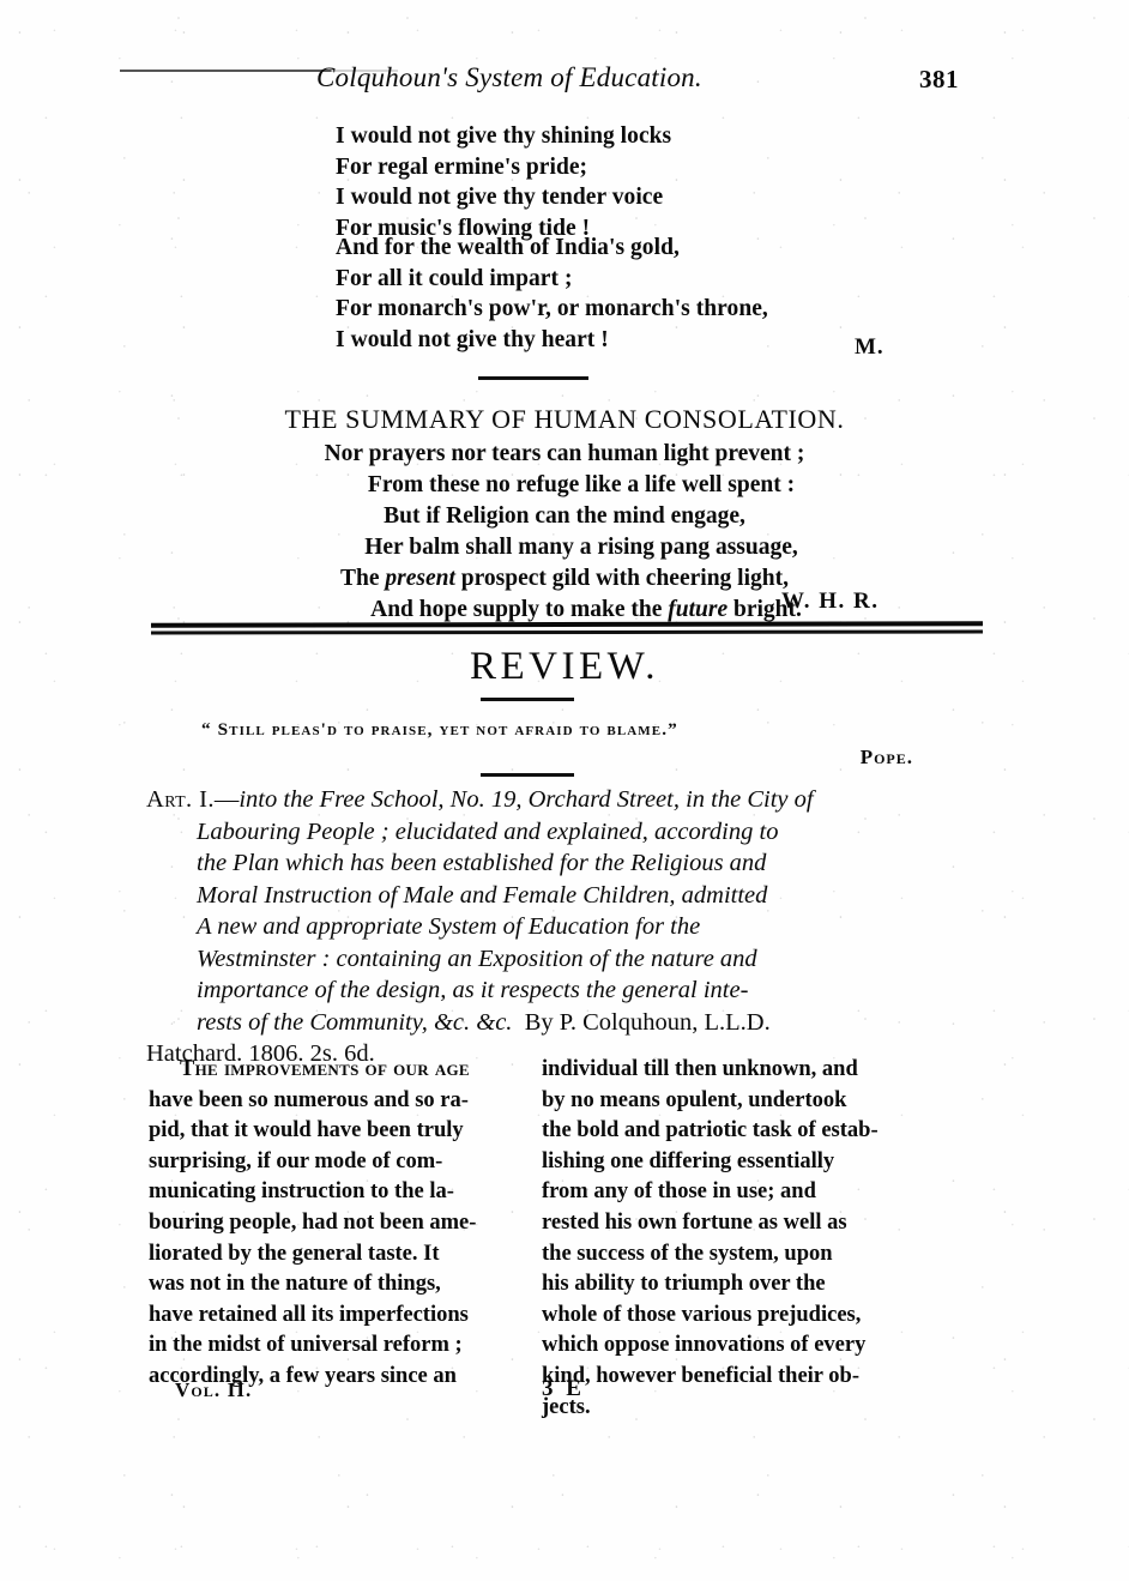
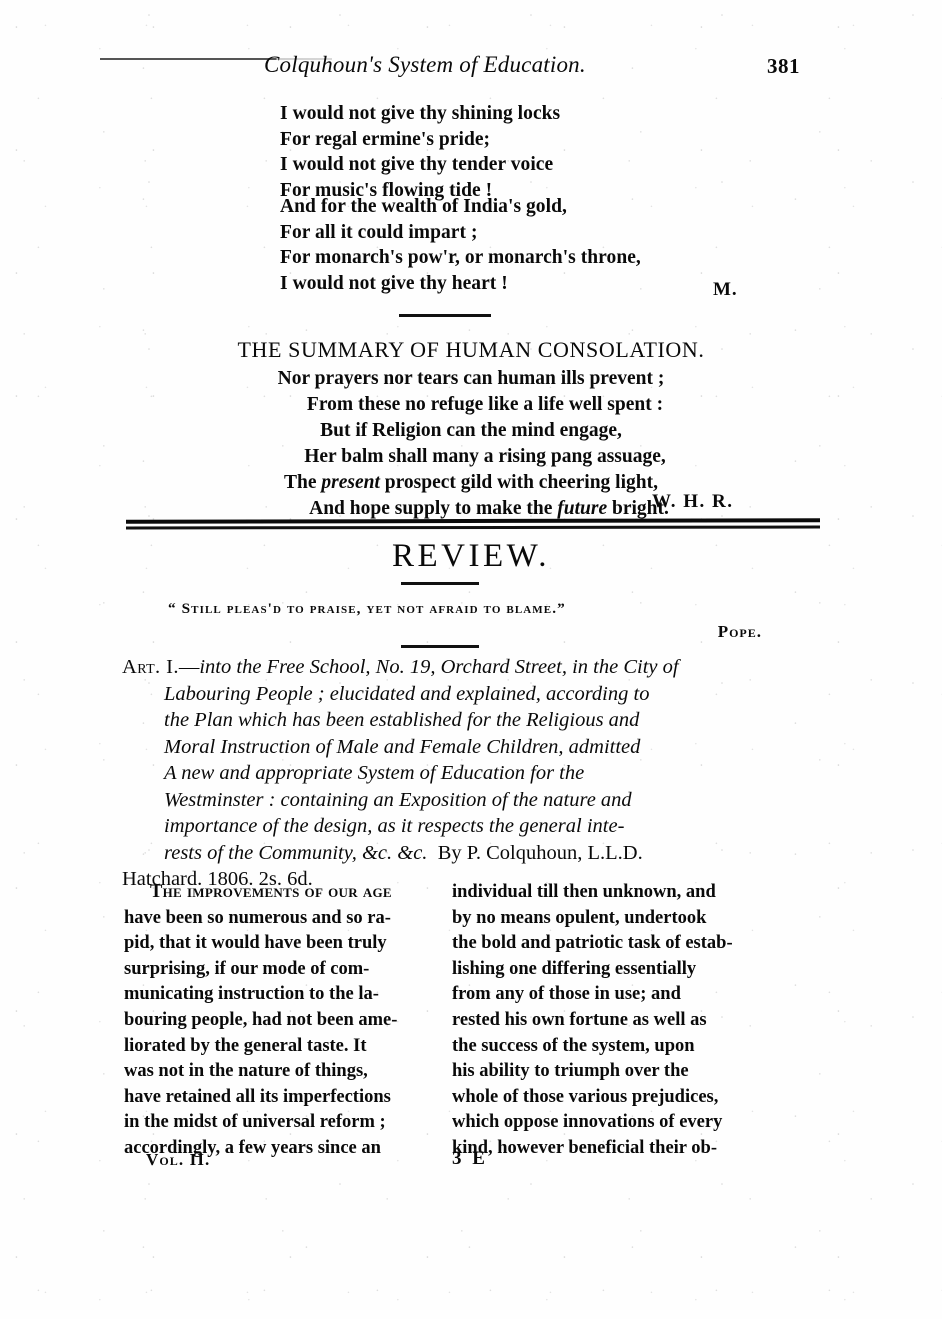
  Colquhoun's System of Education.
  381
  I would not give thy shining locks
  For regal ermine's pride;
  I would not give thy tender voice
  For music's flowing tide !
  And for the wealth of India's gold,
  For all it could impart ;
  For monarch's pow'r, or monarch's throne,
  I would not give thy heart !
  M.
  THE SUMMARY OF HUMAN CONSOLATION.
- Nor prayers nor tears can human light prevent ;
+ Nor prayers nor tears can human ills prevent ;
  From these no refuge like a life well spent :
  But if Religion can the mind engage,
  Her balm shall many a rising pang assuage,
  The present prospect gild with cheering light,
  And hope supply to make the future bright.
  W. H. R.
  REVIEW.
  “ Still pleas'd to praise, yet not afraid to blame.”
  Pope.
  Art. I.—into the Free School, No. 19, Orchard Street, in the City of
  Labouring People ; elucidated and explained, according to
  the Plan which has been established for the Religious and
  Moral Instruction of Male and Female Children, admitted
  A new and appropriate System of Education for the
  Westminster : containing an Exposition of the nature and
  importance of the design, as it respects the general inte-
  rests of the Community, &c. &c. By P. Colquhoun, L.L.D.
  Hatchard. 1806. 2s. 6d.
  The improvements of our age
  have been so numerous and so ra-
  pid, that it would have been truly
  surprising, if our mode of com-
  municating instruction to the la-
  bouring people, had not been ame-
  liorated by the general taste. It
  was not in the nature of things,
  have retained all its imperfections
  in the midst of universal reform ;
  accordingly, a few years since an
  individual till then unknown, and
  by no means opulent, undertook
  the bold and patriotic task of estab-
  lishing one differing essentially
  from any of those in use; and
  rested his own fortune as well as
  the success of the system, upon
  his ability to triumph over the
  whole of those various prejudices,
  which oppose innovations of every
  kind, however beneficial their ob-
- jects.
  Vol. II.
  3 E
